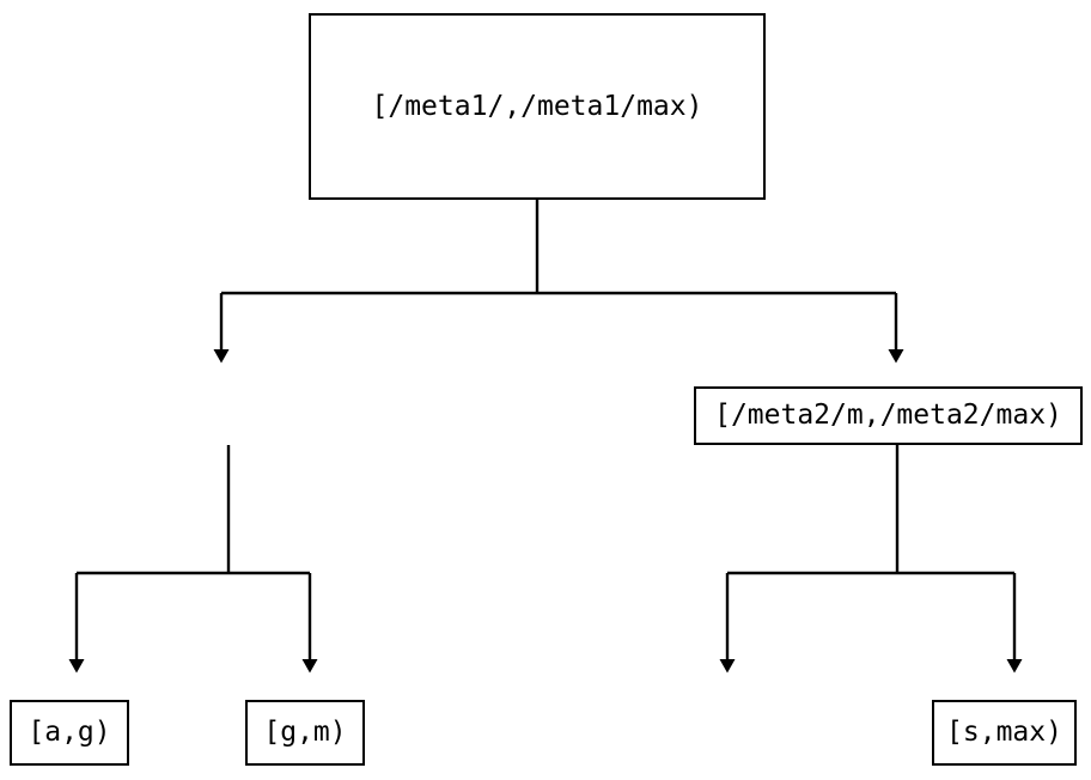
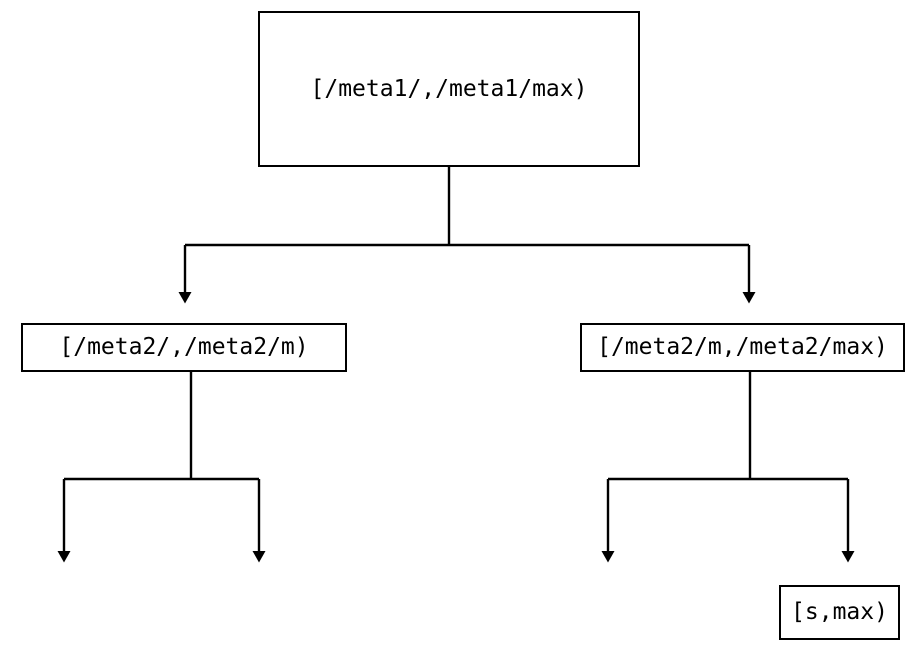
  [/meta1/,/meta1/max)
+ [/meta2/,/meta2/m)
  [/meta2/m,/meta2/max)
- [a,g)
- [g,m)
  [s,max)
